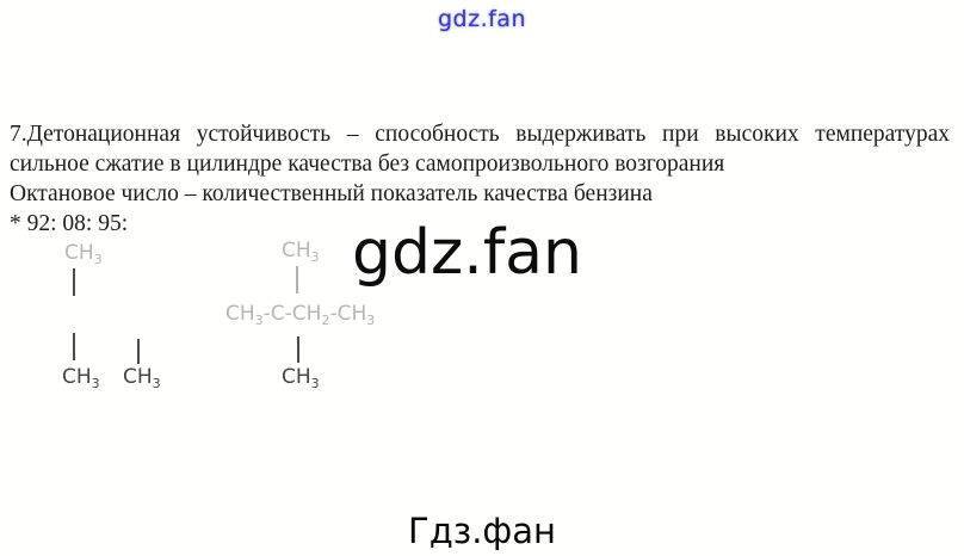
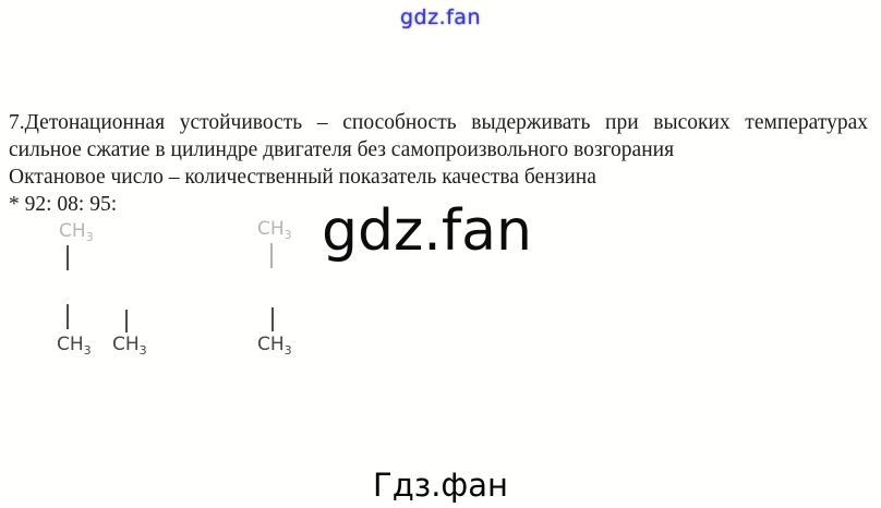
  gdz.fan
  7.Детонационная устойчивость – способность выдерживать при высоких температурах
- сильное сжатие в цилиндре качества без самопроизвольного возгорания
+ сильное сжатие в цилиндре двигателя без самопроизвольного возгорания
  Октановое число – количественный показатель качества бензина
  * 92: 08: 95:
  CH3
  CH3
  CH3
  CH3
- CH3-C-CH2-CH3
  CH3
  gdz.fan
  Гдз.фан
